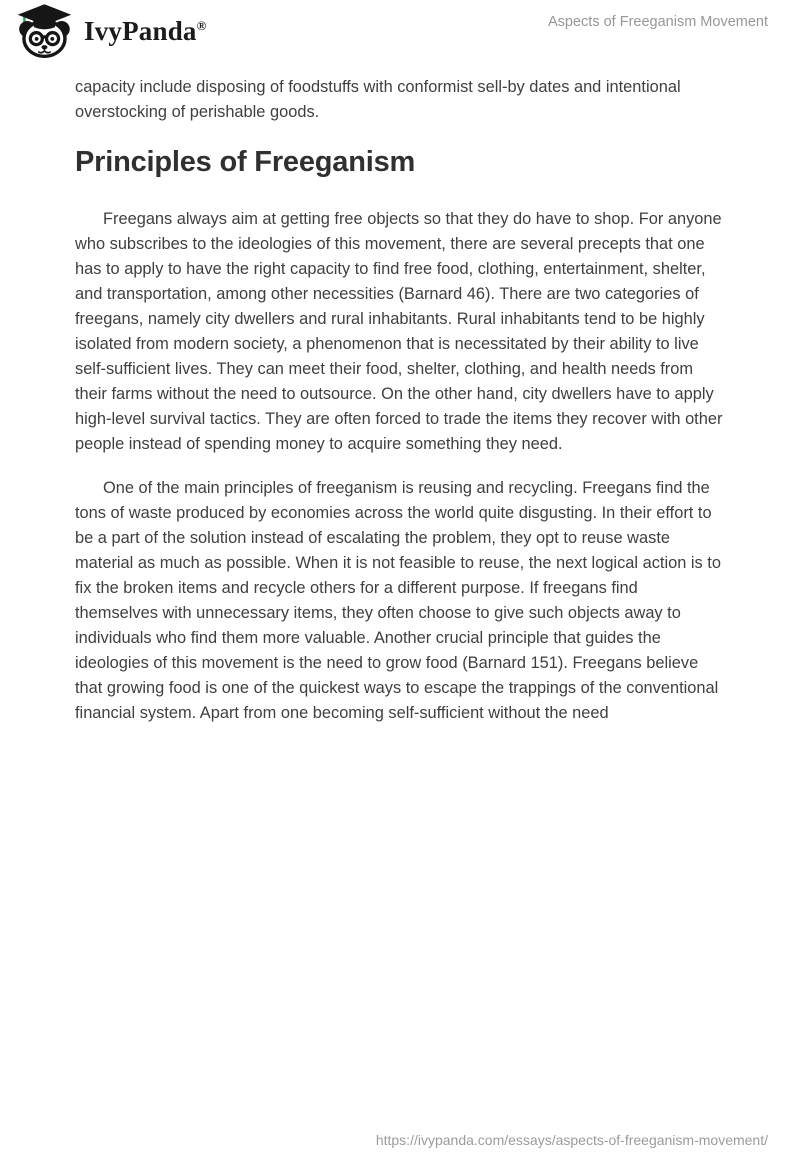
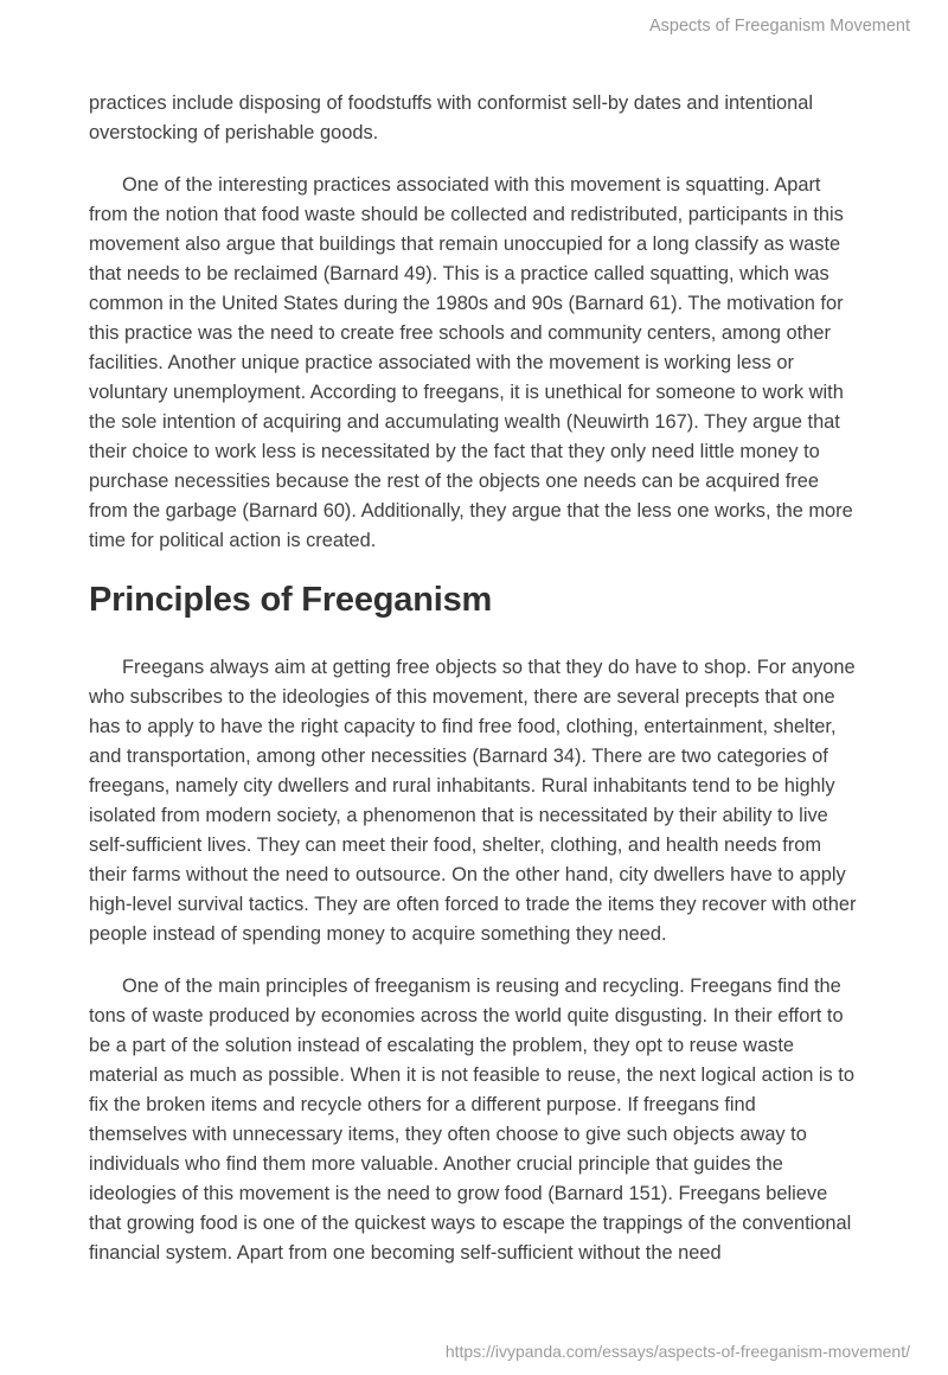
- IvyPanda®
  Aspects of Freeganism Movement
- capacity include disposing of foodstuffs with conformist sell-by dates and intentional overstocking of perishable goods.
+ practices include disposing of foodstuffs with conformist sell-by dates and intentional overstocking of perishable goods.
+ One of the interesting practices associated with this movement is squatting. Apart from the notion that food waste should be collected and redistributed, participants in this movement also argue that buildings that remain unoccupied for a long classify as waste that needs to be reclaimed (Barnard 49). This is a practice called squatting, which was common in the United States during the 1980s and 90s (Barnard 61). The motivation for this practice was the need to create free schools and community centers, among other facilities. Another unique practice associated with the movement is working less or voluntary unemployment. According to freegans, it is unethical for someone to work with the sole intention of acquiring and accumulating wealth (Neuwirth 167). They argue that their choice to work less is necessitated by the fact that they only need little money to purchase necessities because the rest of the objects one needs can be acquired free from the garbage (Barnard 60). Additionally, they argue that the less one works, the more time for political action is created.
  Principles of Freeganism
- Freegans always aim at getting free objects so that they do have to shop. For anyone who subscribes to the ideologies of this movement, there are several precepts that one has to apply to have the right capacity to find free food, clothing, entertainment, shelter, and transportation, among other necessities (Barnard 46). There are two categories of freegans, namely city dwellers and rural inhabitants. Rural inhabitants tend to be highly isolated from modern society, a phenomenon that is necessitated by their ability to live self-sufficient lives. They can meet their food, shelter, clothing, and health needs from their farms without the need to outsource. On the other hand, city dwellers have to apply high-level survival tactics. They are often forced to trade the items they recover with other people instead of spending money to acquire something they need.
+ Freegans always aim at getting free objects so that they do have to shop. For anyone who subscribes to the ideologies of this movement, there are several precepts that one has to apply to have the right capacity to find free food, clothing, entertainment, shelter, and transportation, among other necessities (Barnard 34). There are two categories of freegans, namely city dwellers and rural inhabitants. Rural inhabitants tend to be highly isolated from modern society, a phenomenon that is necessitated by their ability to live self-sufficient lives. They can meet their food, shelter, clothing, and health needs from their farms without the need to outsource. On the other hand, city dwellers have to apply high-level survival tactics. They are often forced to trade the items they recover with other people instead of spending money to acquire something they need.
  One of the main principles of freeganism is reusing and recycling. Freegans find the tons of waste produced by economies across the world quite disgusting. In their effort to be a part of the solution instead of escalating the problem, they opt to reuse waste material as much as possible. When it is not feasible to reuse, the next logical action is to fix the broken items and recycle others for a different purpose. If freegans find themselves with unnecessary items, they often choose to give such objects away to individuals who find them more valuable. Another crucial principle that guides the ideologies of this movement is the need to grow food (Barnard 151). Freegans believe that growing food is one of the quickest ways to escape the trappings of the conventional financial system. Apart from one becoming self-sufficient without the need
  https://ivypanda.com/essays/aspects-of-freeganism-movement/
